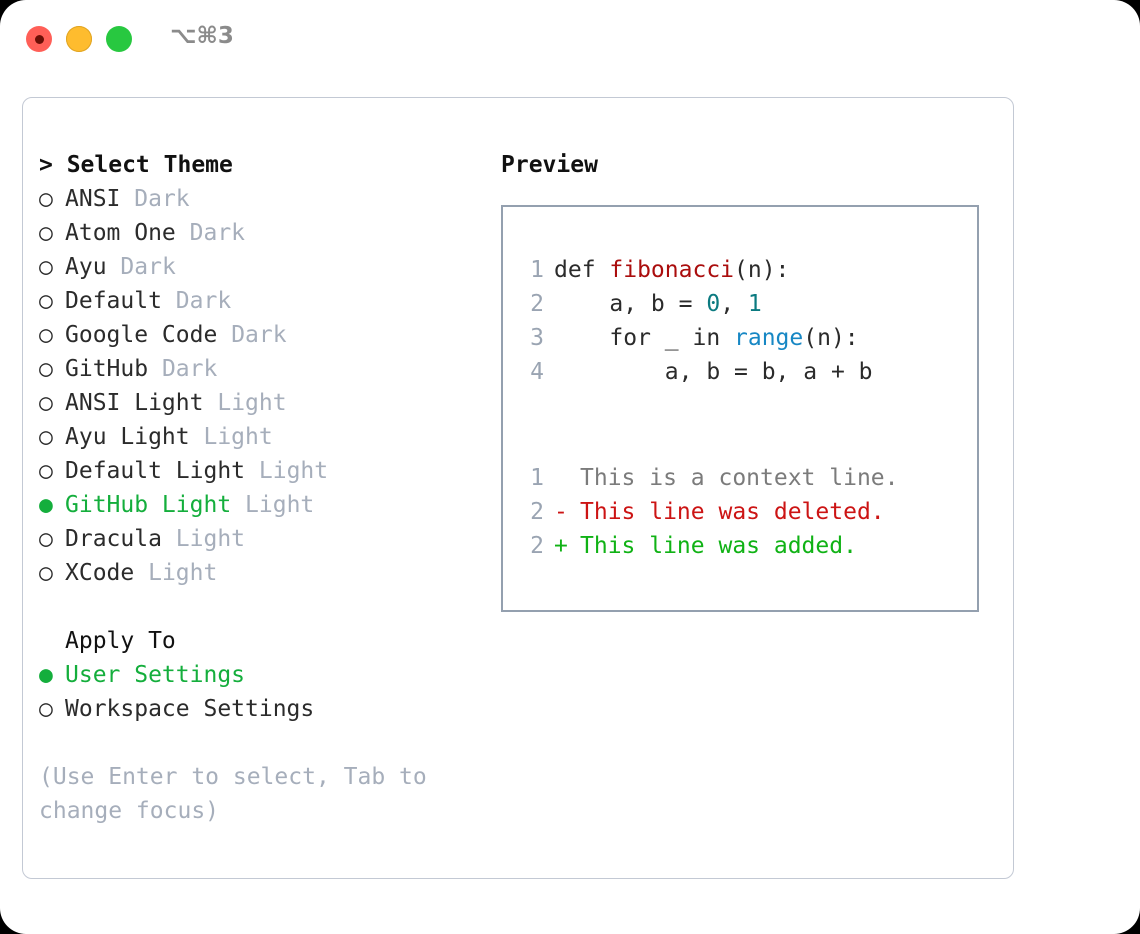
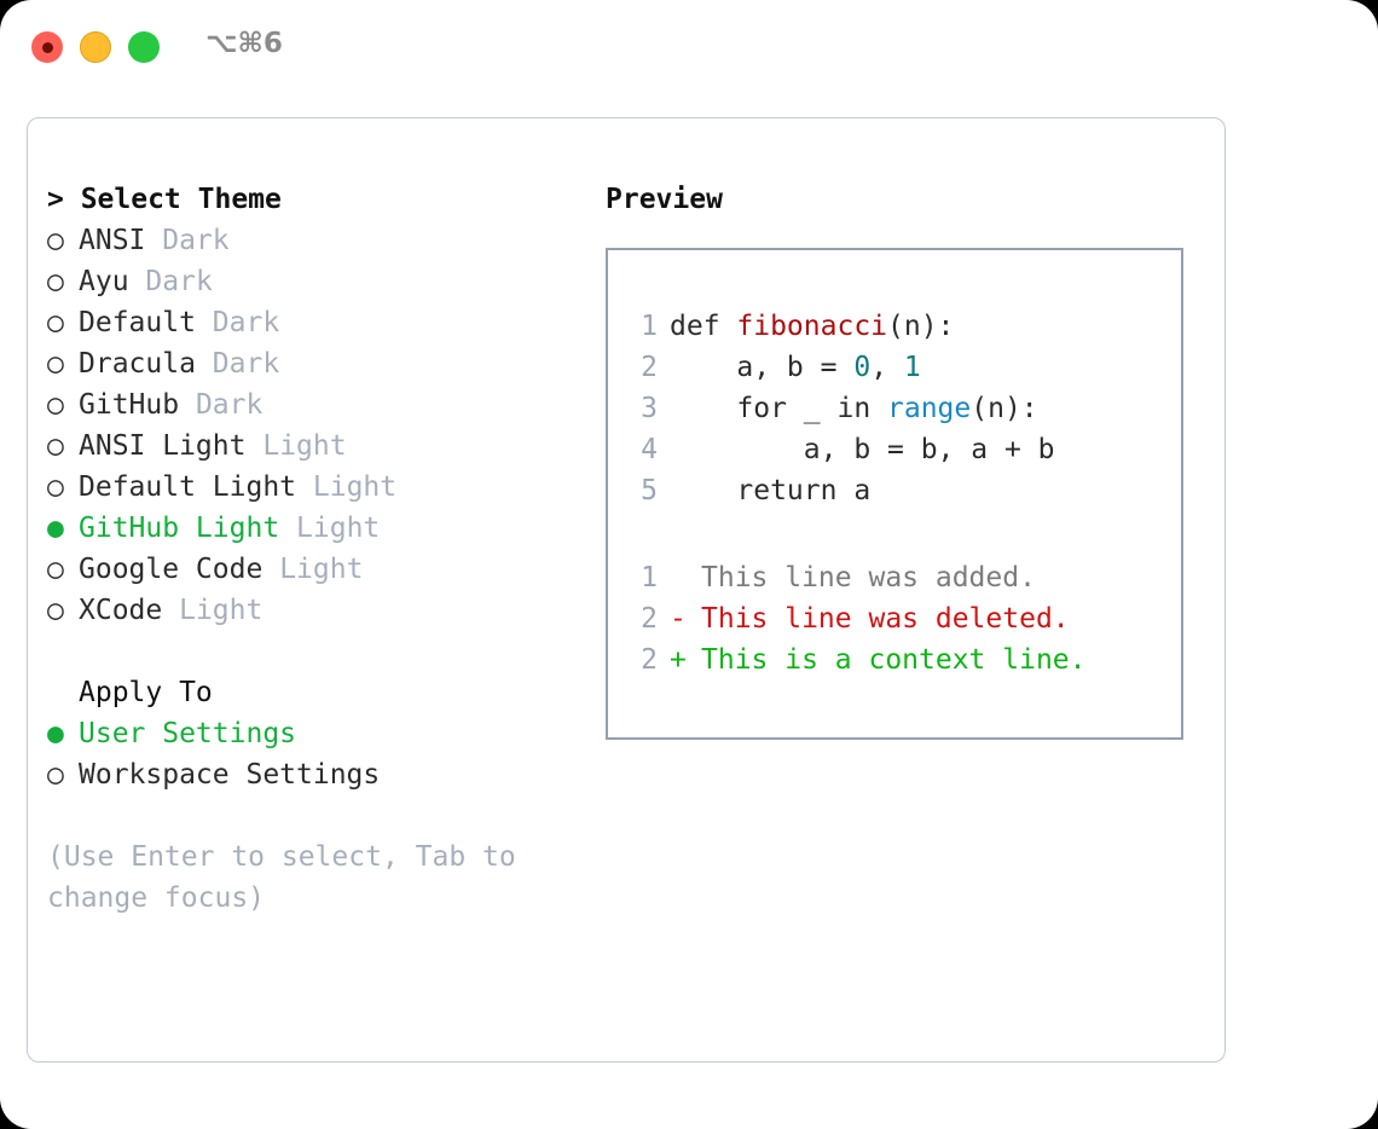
- ⌥⌘3
+ ⌥⌘6
  > Select Theme
  ○ ANSI Dark
- ○ Atom One Dark
  ○ Ayu Dark
  ○ Default Dark
- ○ Google Code Dark
+ ○ Dracula Dark
  ○ GitHub Dark
  ○ ANSI Light Light
- ○ Ayu Light Light
  ○ Default Light Light
  ● GitHub Light Light
- ○ Dracula Light
+ ○ Google Code Light
  ○ XCode Light
  Apply To
  ● User Settings
  ○ Workspace Settings
  (Use Enter to select, Tab to change focus)
  Preview
  1 def fibonacci(n):
  2 a, b = 0, 1
  3 for _ in range(n):
  4 a, b = b, a + b
+ 5 return a
- 1 This is a context line.
+ 1 This line was added.
  2 - This line was deleted.
- 2 + This line was added.
+ 2 + This is a context line.
